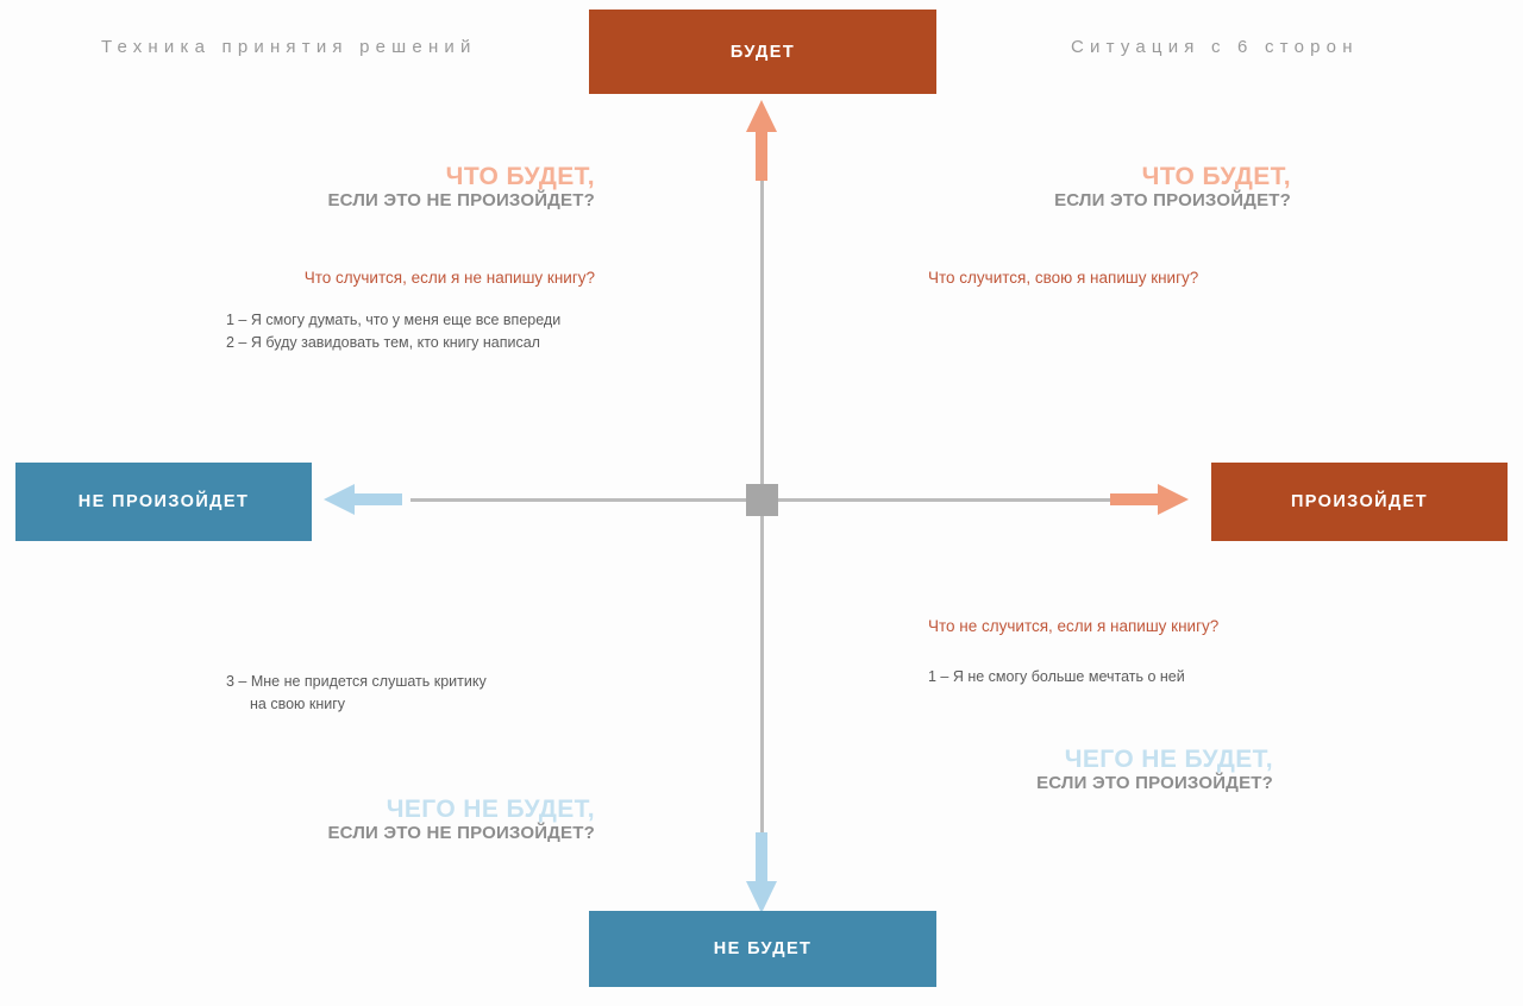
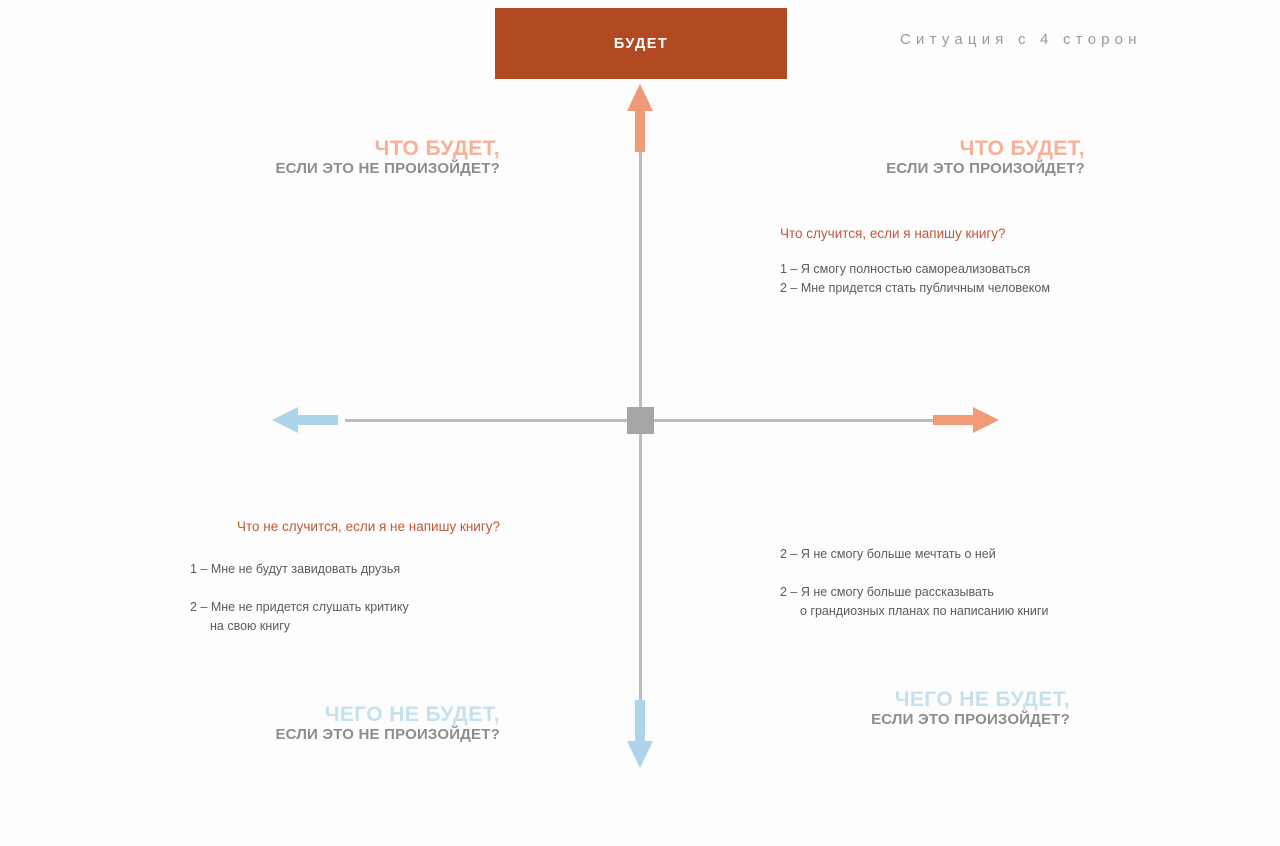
- Техника принятия решений
- Ситуация с 6 сторон
+ Ситуация с 4 сторон
  БУДЕТ
- НЕ БУДЕТ
- НЕ ПРОИЗОЙДЕТ
- ПРОИЗОЙДЕТ
  ЧТО БУДЕТ,
  ЕСЛИ ЭТО НЕ ПРОИЗОЙДЕТ?
- Что случится, если я не напишу книгу?
- 1 – Я смогу думать, что у меня еще все впереди
- 2 – Я буду завидовать тем, кто книгу написал
  ЧТО БУДЕТ,
  ЕСЛИ ЭТО ПРОИЗОЙДЕТ?
- Что случится, свою я напишу книгу?
+ Что случится, если я напишу книгу?
+ 1 – Я смогу полностью самореализоваться
+ 2 – Мне придется стать публичным человеком
+ Что не случится, если я не напишу книгу?
+ 1 – Мне не будут завидовать друзья
- 3 – Мне не придется слушать критику
+ 2 – Мне не придется слушать критику
  на свою книгу
  ЧЕГО НЕ БУДЕТ,
  ЕСЛИ ЭТО НЕ ПРОИЗОЙДЕТ?
- Что не случится, если я напишу книгу?
- 1 – Я не смогу больше мечтать о ней
+ 2 – Я не смогу больше мечтать о ней
+ 2 – Я не смогу больше рассказывать
+ о грандиозных планах по написанию книги
  ЧЕГО НЕ БУДЕТ,
  ЕСЛИ ЭТО ПРОИЗОЙДЕТ?
